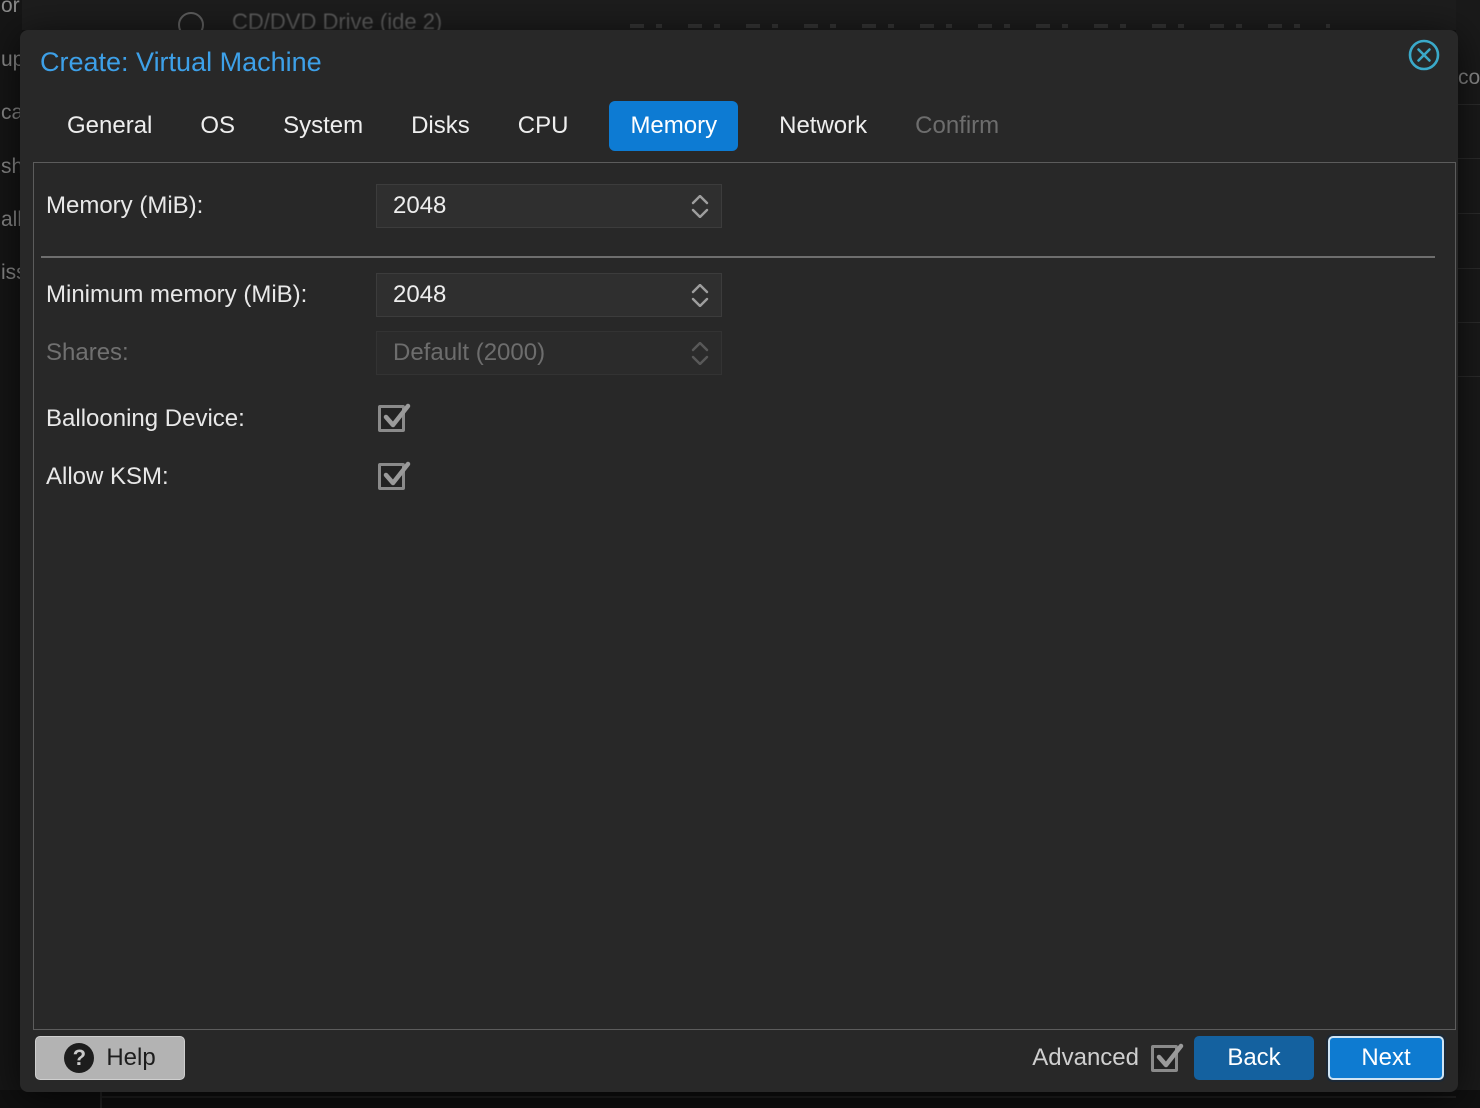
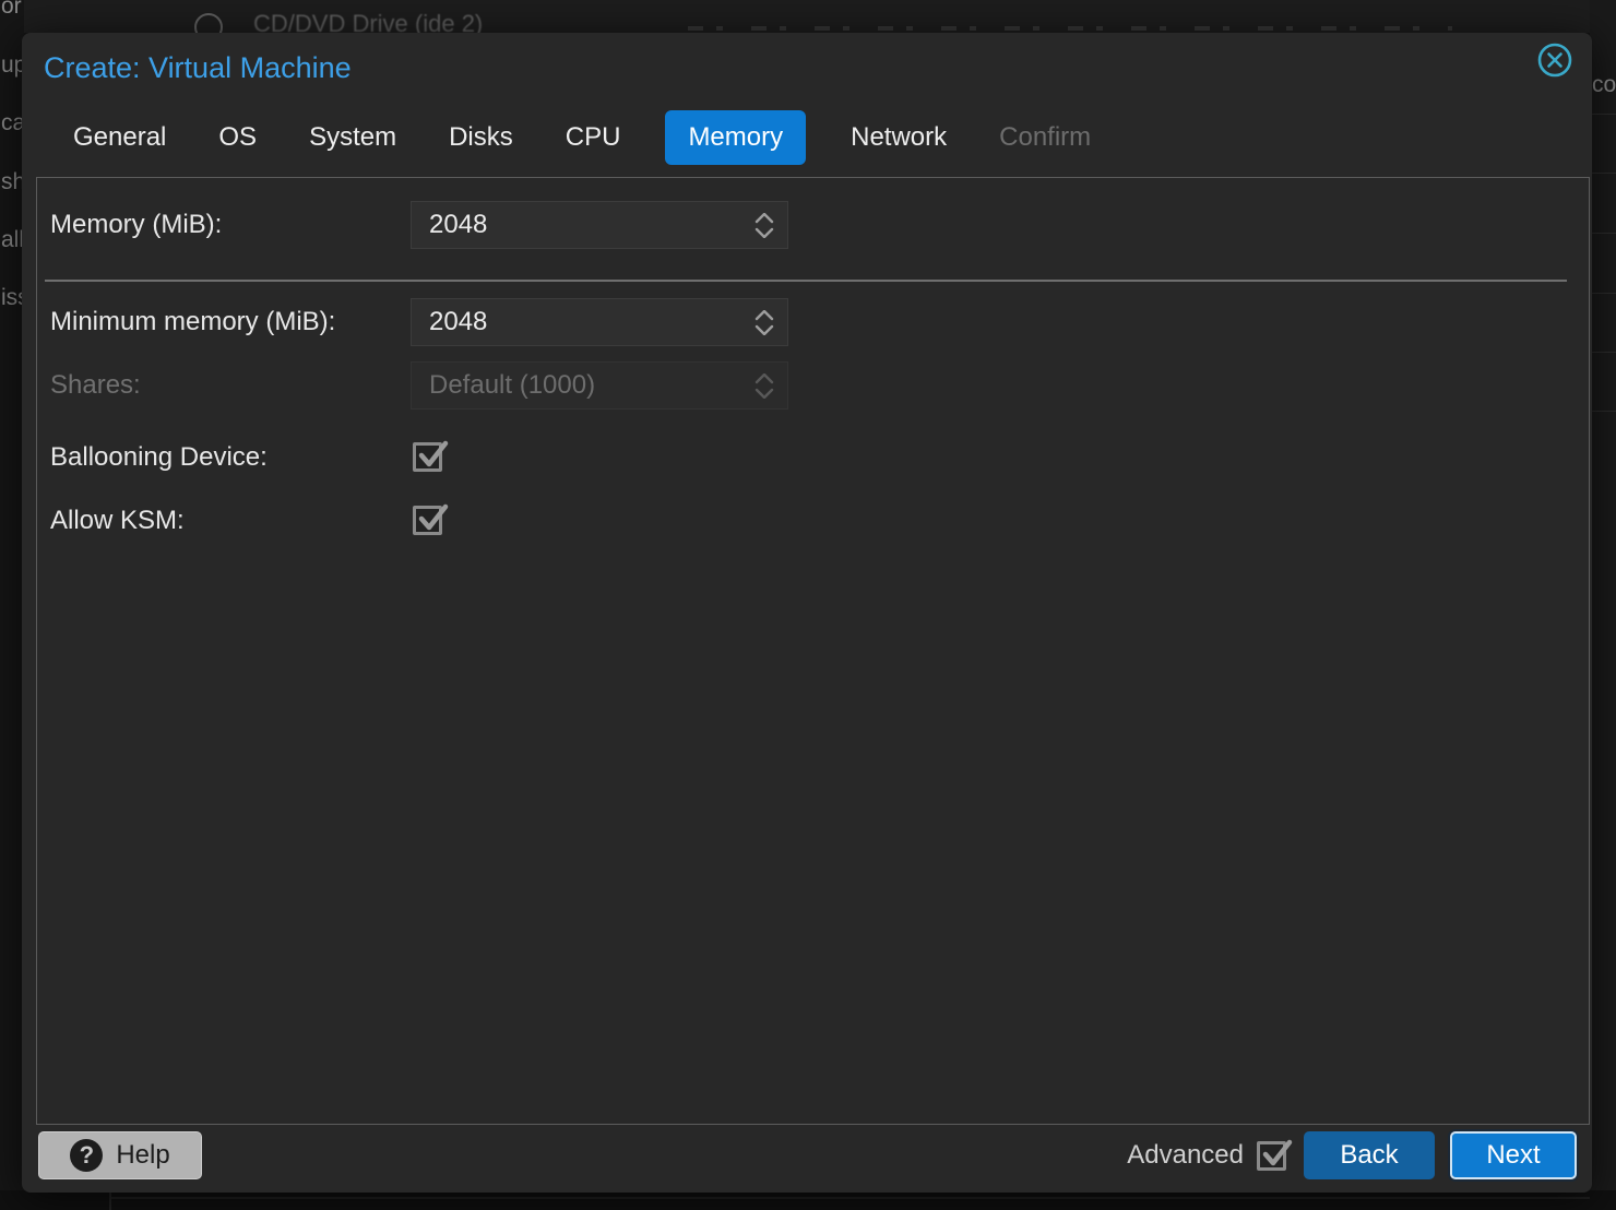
  CD/DVD Drive (ide 2)
  or
  up
  ca
  sh
  co
  Create: Virtual Machine
  General
  OS
  System
  Disks
  CPU
  Memory
  Network
  Confirm
  Memory (MiB):
  2048
  Minimum memory (MiB):
  2048
  Shares:
- Default (2000)
+ Default (1000)
  Ballooning Device:
  Allow KSM:
  ?
  Help
  Advanced
  Back
  Next
